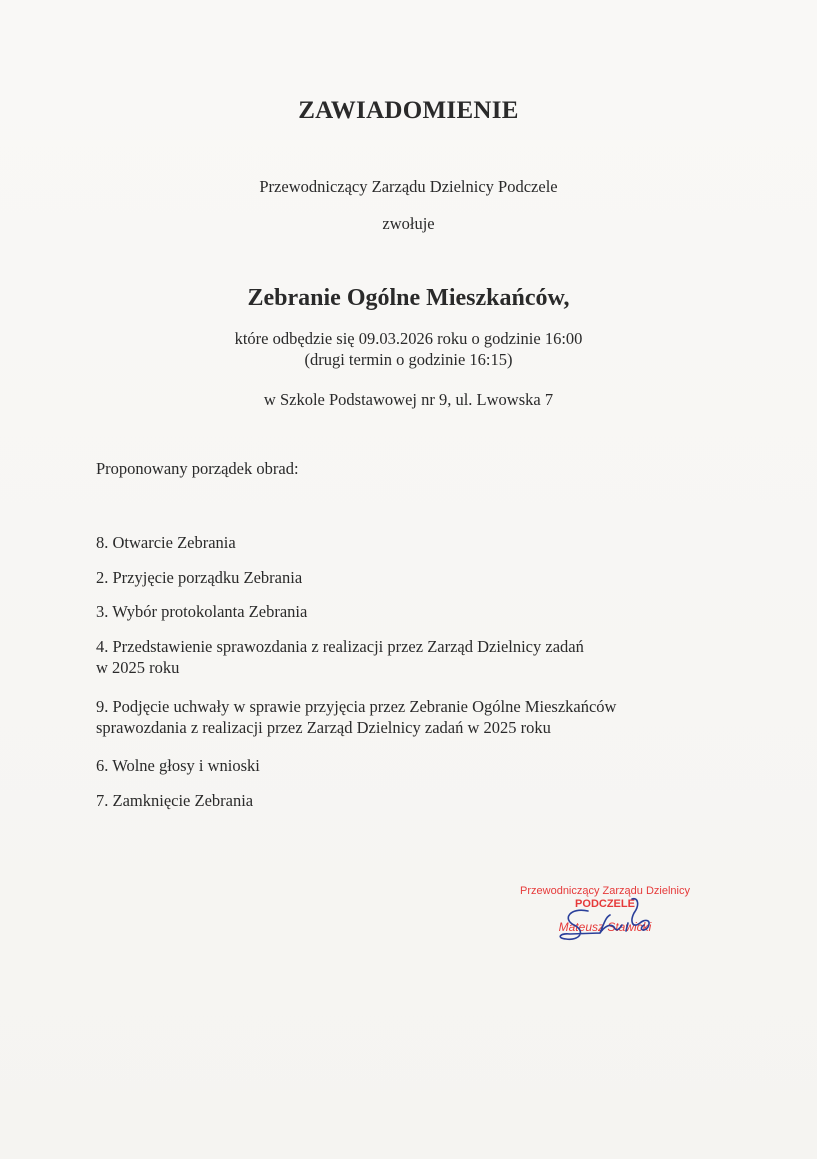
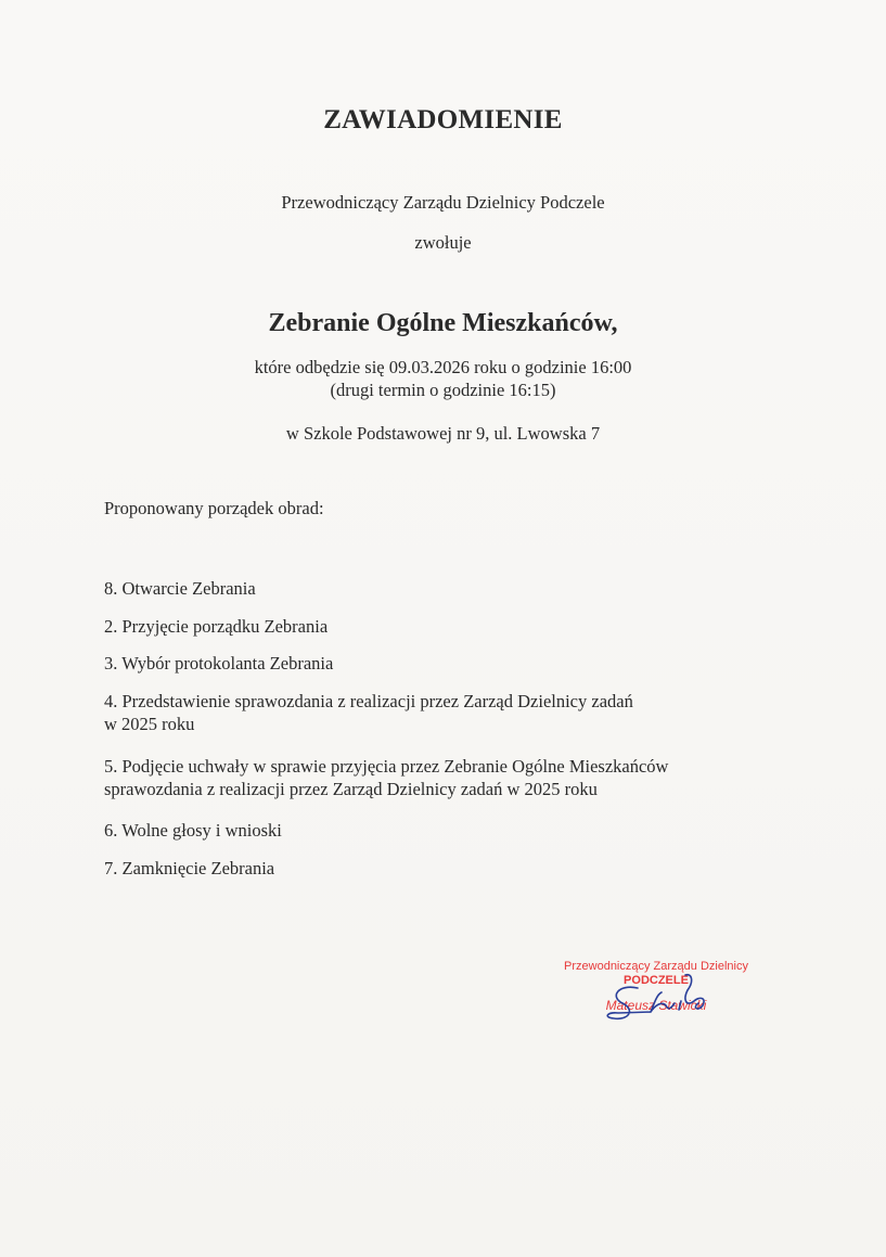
  ZAWIADOMIENIE
  Przewodniczący Zarządu Dzielnicy Podczele
  zwołuje
  Zebranie Ogólne Mieszkańców,
  które odbędzie się 09.03.2026 roku o godzinie 16:00
  (drugi termin o godzinie 16:15)
  w Szkole Podstawowej nr 9, ul. Lwowska 7
  Proponowany porządek obrad:
  8. Otwarcie Zebrania
  2. Przyjęcie porządku Zebrania
  3. Wybór protokolanta Zebrania
  4. Przedstawienie sprawozdania z realizacji przez Zarząd Dzielnicy zadań
  w 2025 roku
- 9. Podjęcie uchwały w sprawie przyjęcia przez Zebranie Ogólne Mieszkańców
+ 5. Podjęcie uchwały w sprawie przyjęcia przez Zebranie Ogólne Mieszkańców
  sprawozdania z realizacji przez Zarząd Dzielnicy zadań w 2025 roku
  6. Wolne głosy i wnioski
  7. Zamknięcie Zebrania
  Przewodniczący Zarządu Dzielnicy
  PODCZELE
  Maeusz Stawicki
